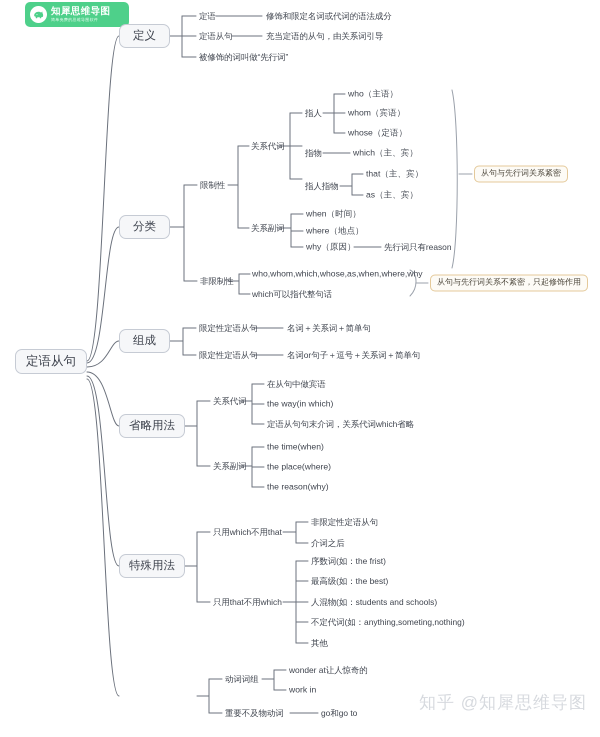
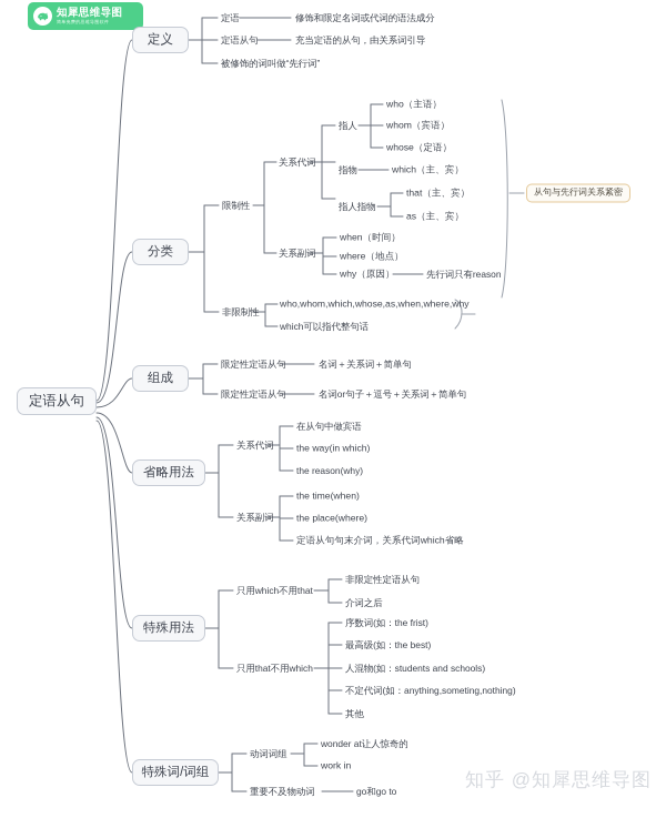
  知犀思维导图
  定语从句
  定义
  分类
  组成
  省略用法
  特殊用法
+ 特殊词/词组
  定语
  修饰和限定名词或代词的语法成分
  定语从句
  充当定语的从句，由关系词引导
  被修饰的词叫做“先行词”
  限制性
  非限制性
  关系代词
  关系副词
  指人
  指物
  指人指物
  who（主语）
  whom（宾语）
  whose（定语）
  which（主、宾）
  that（主、宾）
  as（主、宾）
  when（时间）
  where（地点）
  why（原因）
  先行词只有reason
  who,whom,which,whose,as,when,where,why
  which可以指代整句话
  从句与先行词关系紧密
- 从句与先行词关系不紧密，只起修饰作用
  限定性定语从句
  名词＋关系词＋简单句
  限定性定语从句
  名词or句子＋逗号＋关系词＋简单句
  关系代词
  关系副词
  在从句中做宾语
  the way(in which)
- 定语从句句末介词，关系代词which省略
+ the reason(why)
  the time(when)
  the place(where)
- the reason(why)
+ 定语从句句末介词，关系代词which省略
  只用which不用that
  只用that不用which
  非限定性定语从句
  介词之后
  序数词(如：the frist)
  最高级(如：the best)
  人混物(如：students and schools)
  不定代词(如：anything,someting,nothing)
  其他
  动词词组
  重要不及物动词
  go和go to
  wonder at让人惊奇的
  work in
  知乎 @知犀思维导图
